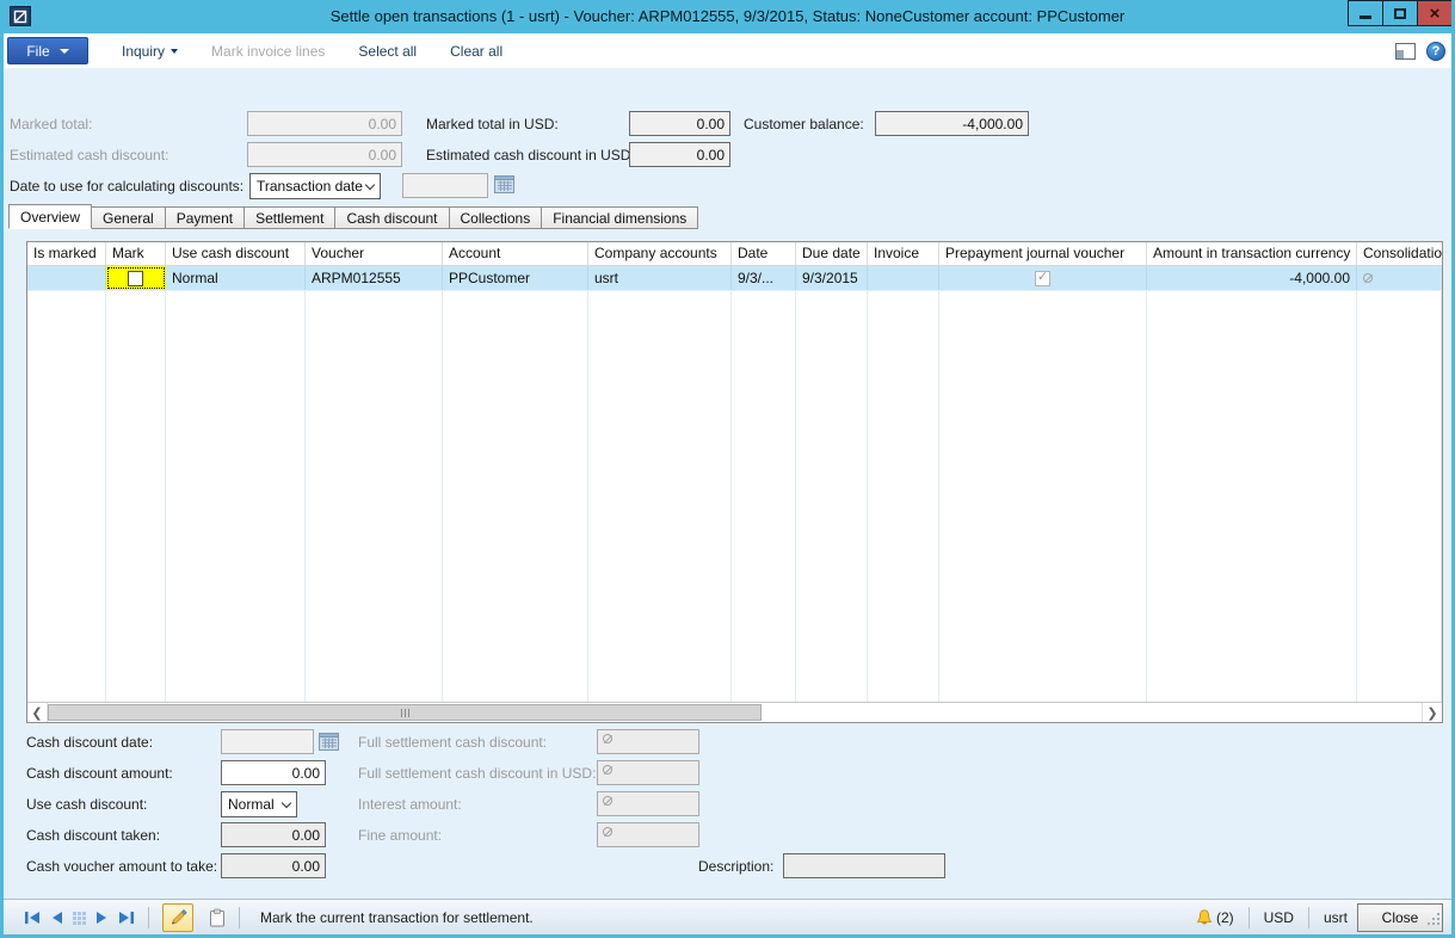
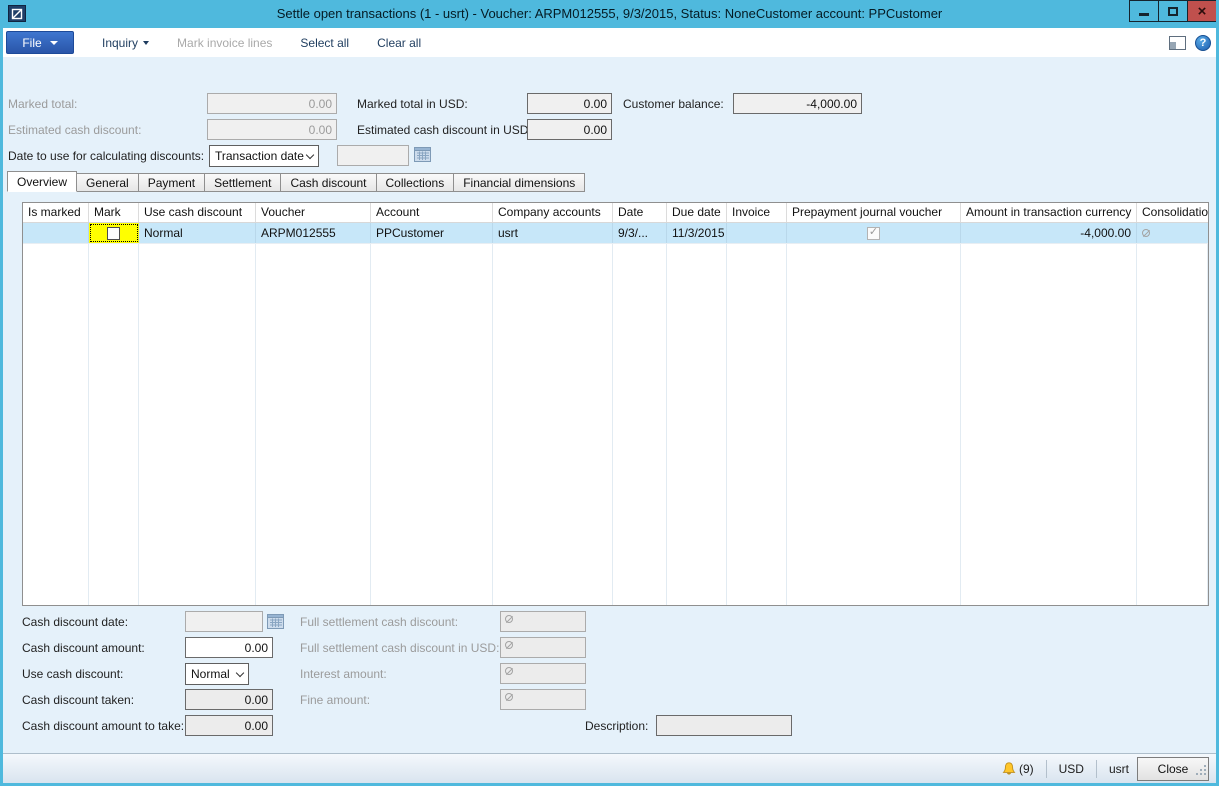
  Settle open transactions (1 - usrt) - Voucher: ARPM012555, 9/3/2015, Status: NoneCustomer account: PPCustomer
  ×
  File
  Inquiry
  Mark invoice lines
  Select all
  Clear all
  ?
  Marked total:
  0.00
  Marked total in USD:
  0.00
  Customer balance:
  -4,000.00
  Estimated cash discount:
  0.00
  Estimated cash discount in USD
  0.00
  Date to use for calculating discounts:
  Transaction date
  Overview
  General
  Payment
  Settlement
  Cash discount
  Collections
  Financial dimensions
  Is marked
  Mark
  Use cash discount
  Voucher
  Account
  Company accounts
  Date
  Due date
  Invoice
  Prepayment journal voucher
  Amount in transaction currency
  Consolidatio
  Normal
  ARPM012555
  PPCustomer
  usrt
  9/3/...
- 9/3/2015
+ 11/3/2015
  ✓
  -4,000.00
- ❮
- ❯
  Cash discount date:
  Full settlement cash discount:
  Cash discount amount:
  0.00
  Full settlement cash discount in USD:
  Use cash discount:
  Normal
  Interest amount:
  Cash discount taken:
  0.00
  Fine amount:
- Cash voucher amount to take:
+ Cash discount amount to take:
  0.00
  Description:
- Mark the current transaction for settlement.
- (2)
+ (9)
  USD
  usrt
  Close
